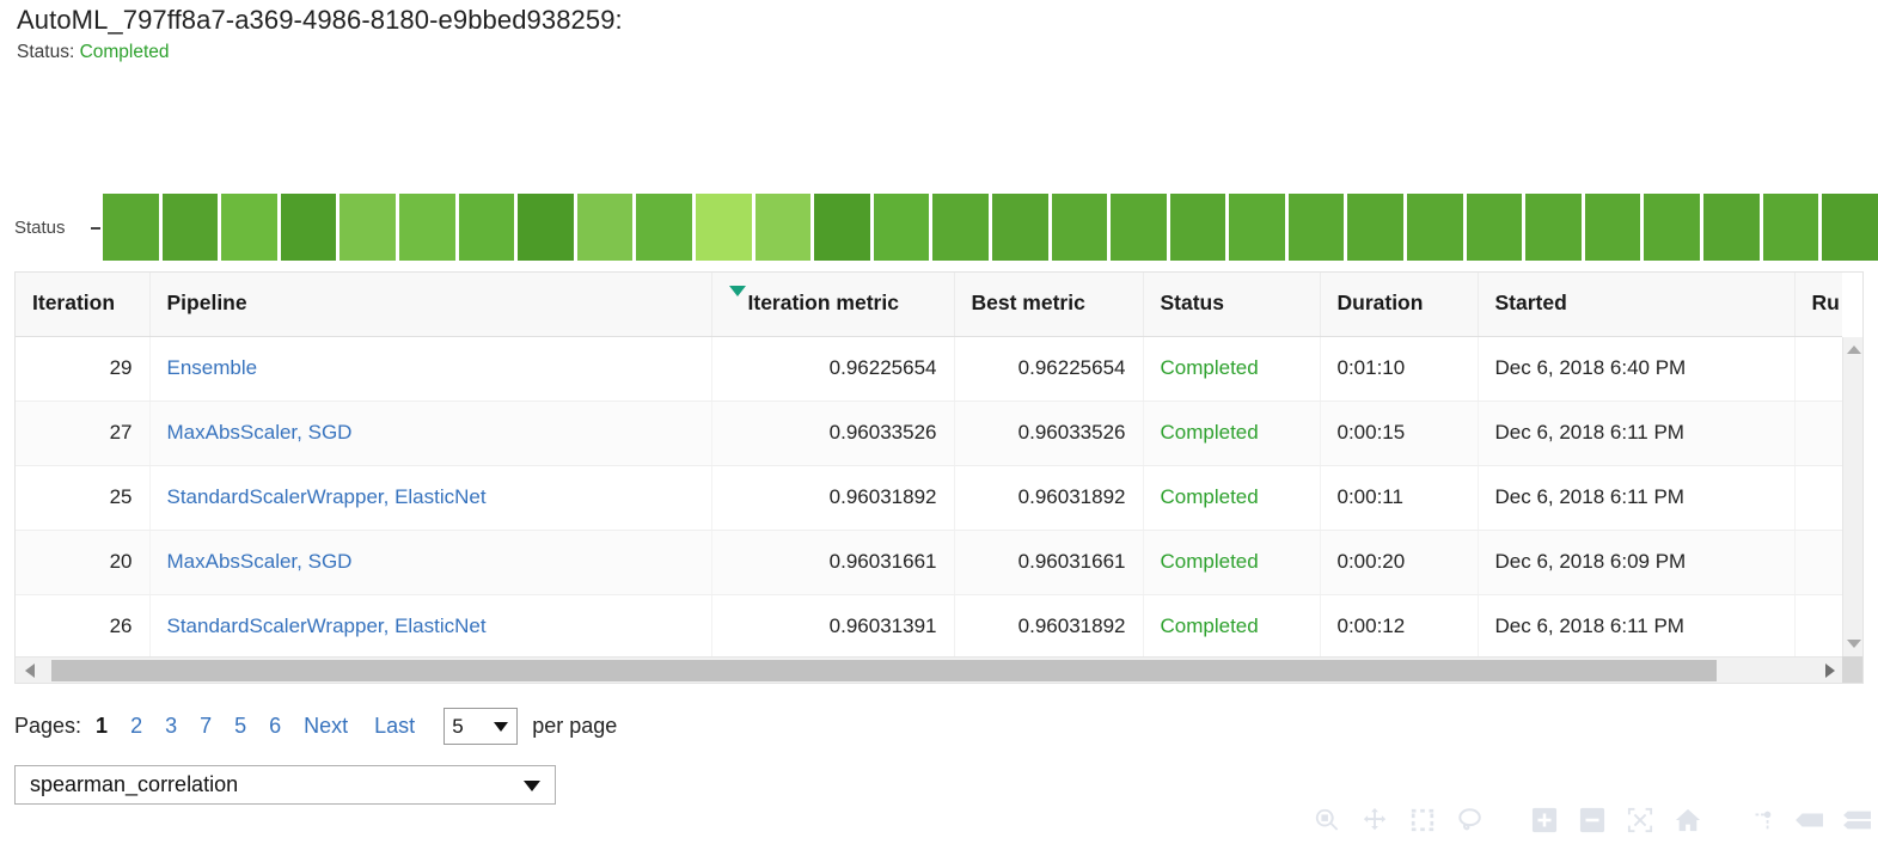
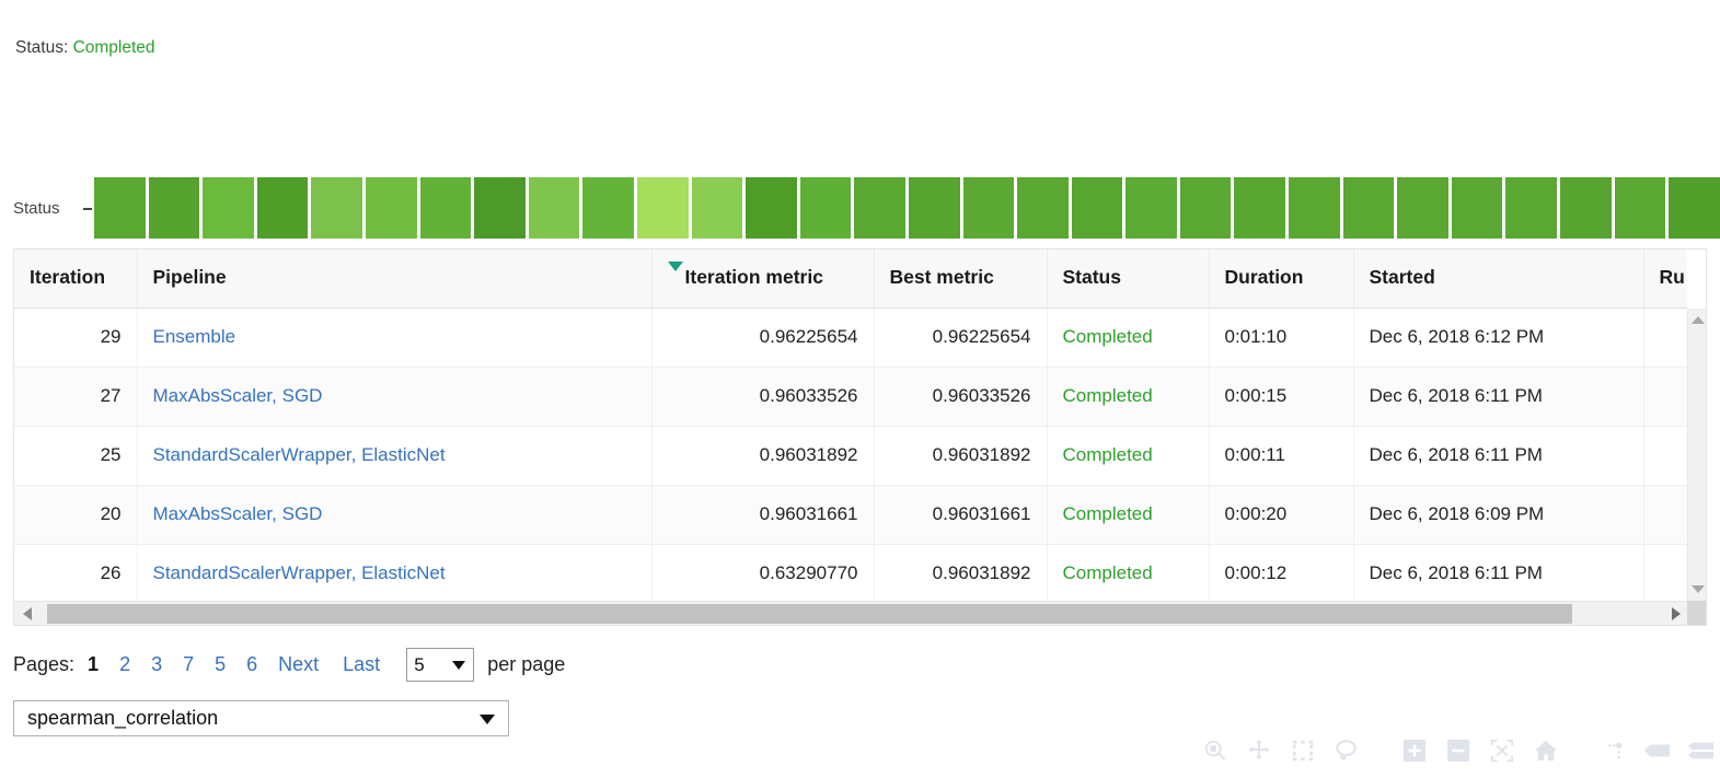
- AutoML_797ff8a7-a369-4986-8180-e9bbed938259:
  Status: Completed
  Status
  Iteration	Pipeline	Iteration metric	Best metric	Status	Duration	Started	Ru
- 29	Ensemble	0.96225654	0.96225654	Completed	0:01:10	Dec 6, 2018 6:40 PM
+ 29	Ensemble	0.96225654	0.96225654	Completed	0:01:10	Dec 6, 2018 6:12 PM
  27	MaxAbsScaler, SGD	0.96033526	0.96033526	Completed	0:00:15	Dec 6, 2018 6:11 PM
  25	StandardScalerWrapper, ElasticNet	0.96031892	0.96031892	Completed	0:00:11	Dec 6, 2018 6:11 PM
  20	MaxAbsScaler, SGD	0.96031661	0.96031661	Completed	0:00:20	Dec 6, 2018 6:09 PM
- 26	StandardScalerWrapper, ElasticNet	0.96031391	0.96031892	Completed	0:00:12	Dec 6, 2018 6:11 PM
+ 26	StandardScalerWrapper, ElasticNet	0.63290770	0.96031892	Completed	0:00:12	Dec 6, 2018 6:11 PM
  Pages:
  1
  2
  3
  7
  5
  6
  Next
  Last
  5
  per page
  spearman_correlation
